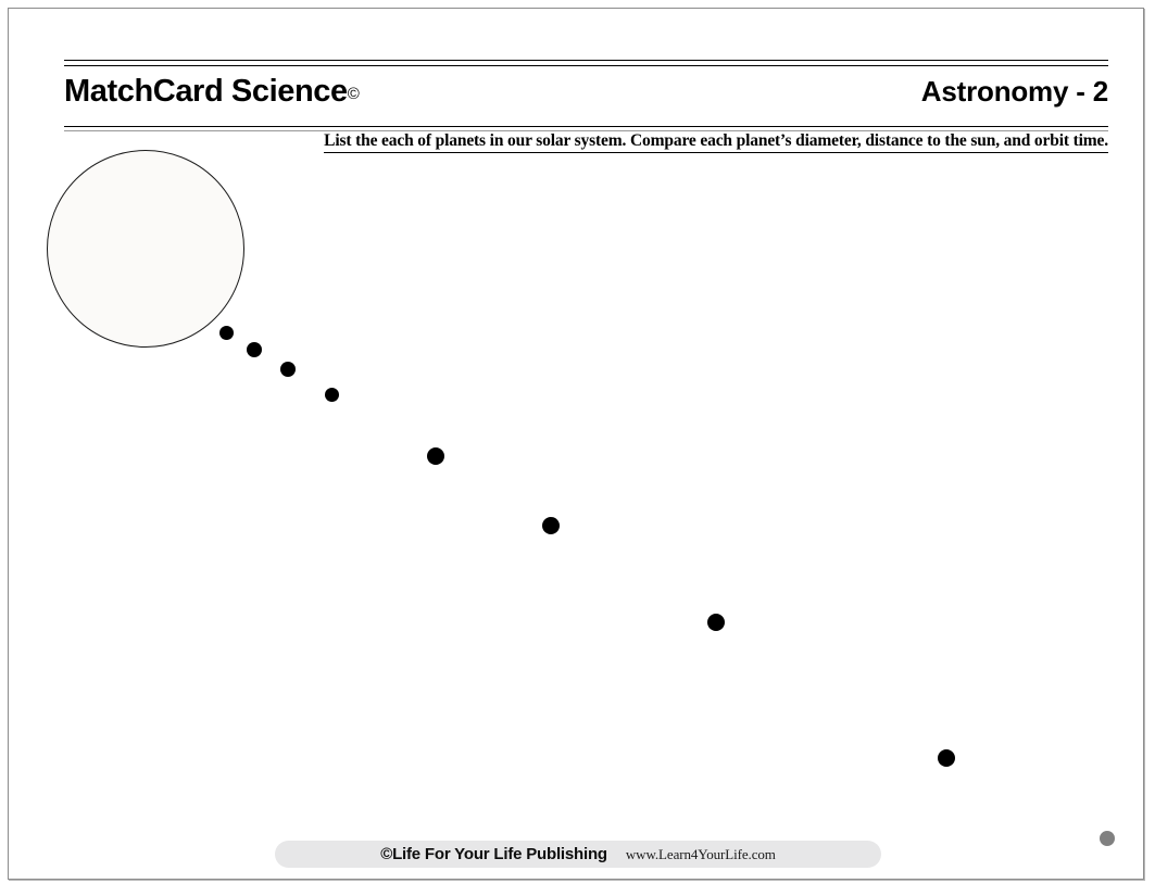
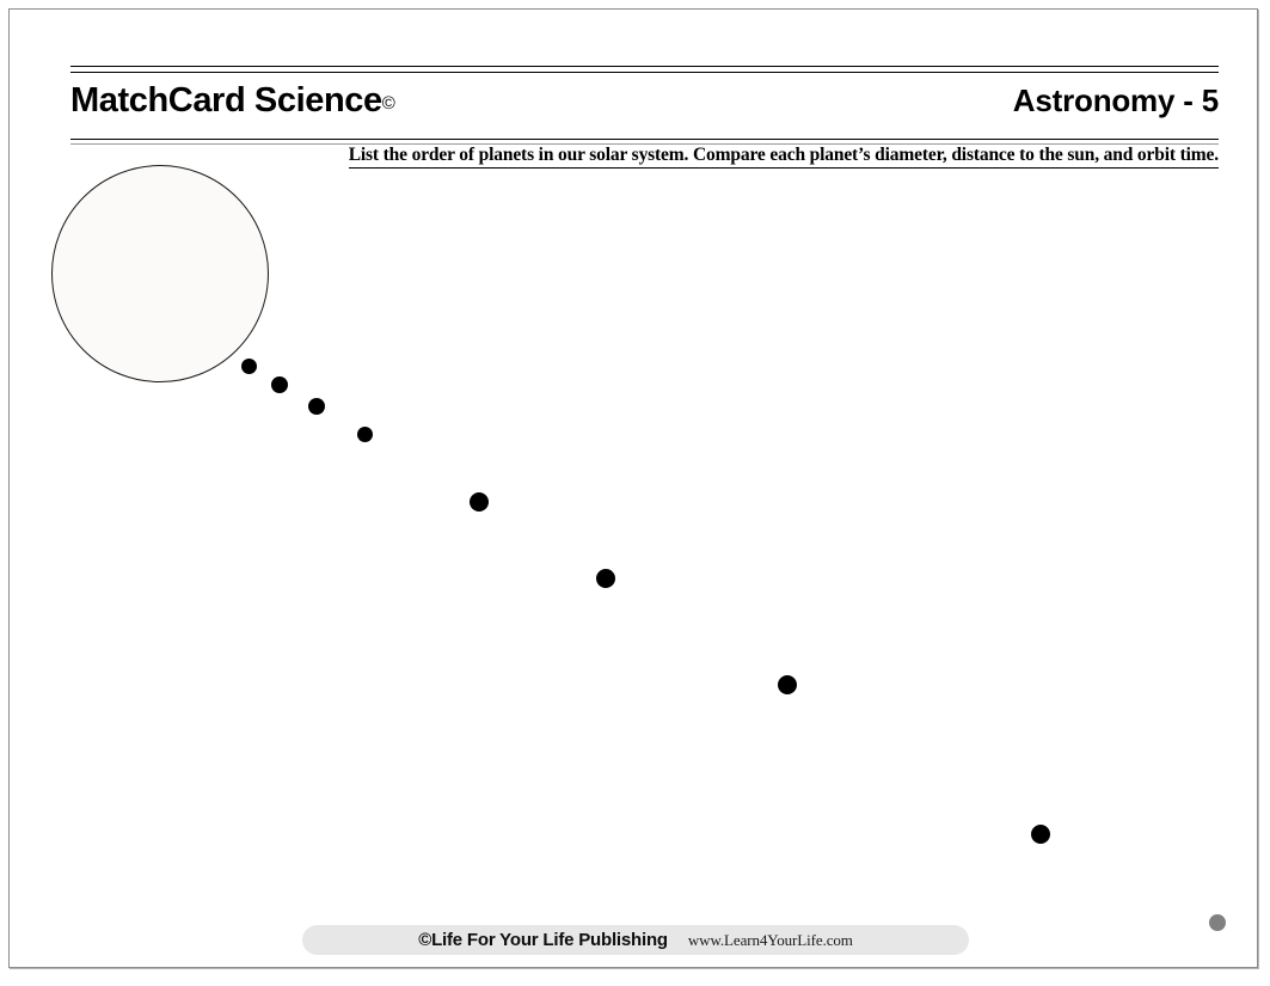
  MatchCard Science©
- Astronomy - 2
+ Astronomy - 5
- List the each of planets in our solar system. Compare each planet’s diameter, distance to the sun, and orbit time.
+ List the order of planets in our solar system. Compare each planet’s diameter, distance to the sun, and orbit time.
  ©Life For Your Life Publishing
  www.Learn4YourLife.com
